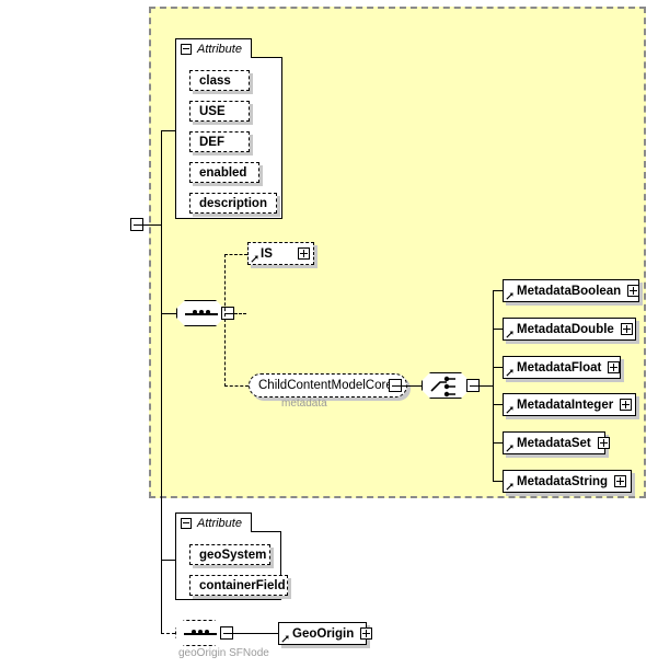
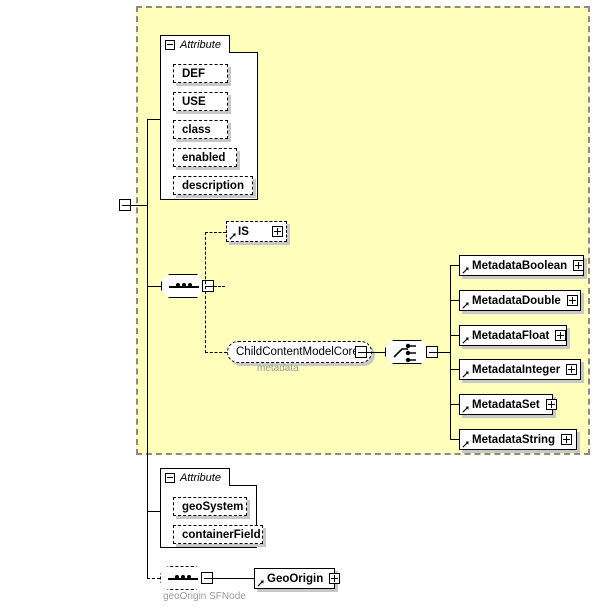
  Attribute
- class
+ DEF
  USE
- DEF
+ class
  enabled
  description
  IS
  ChildContentModelCor
  metadata
  MetadataBoolean
  MetadataDouble
  MetadataFloat
  MetadataInteger
  MetadataSet
  MetadataString
  Attribute
  geoSystem
  containerField
  geoOrigin SFNode
  GeoOrigin
